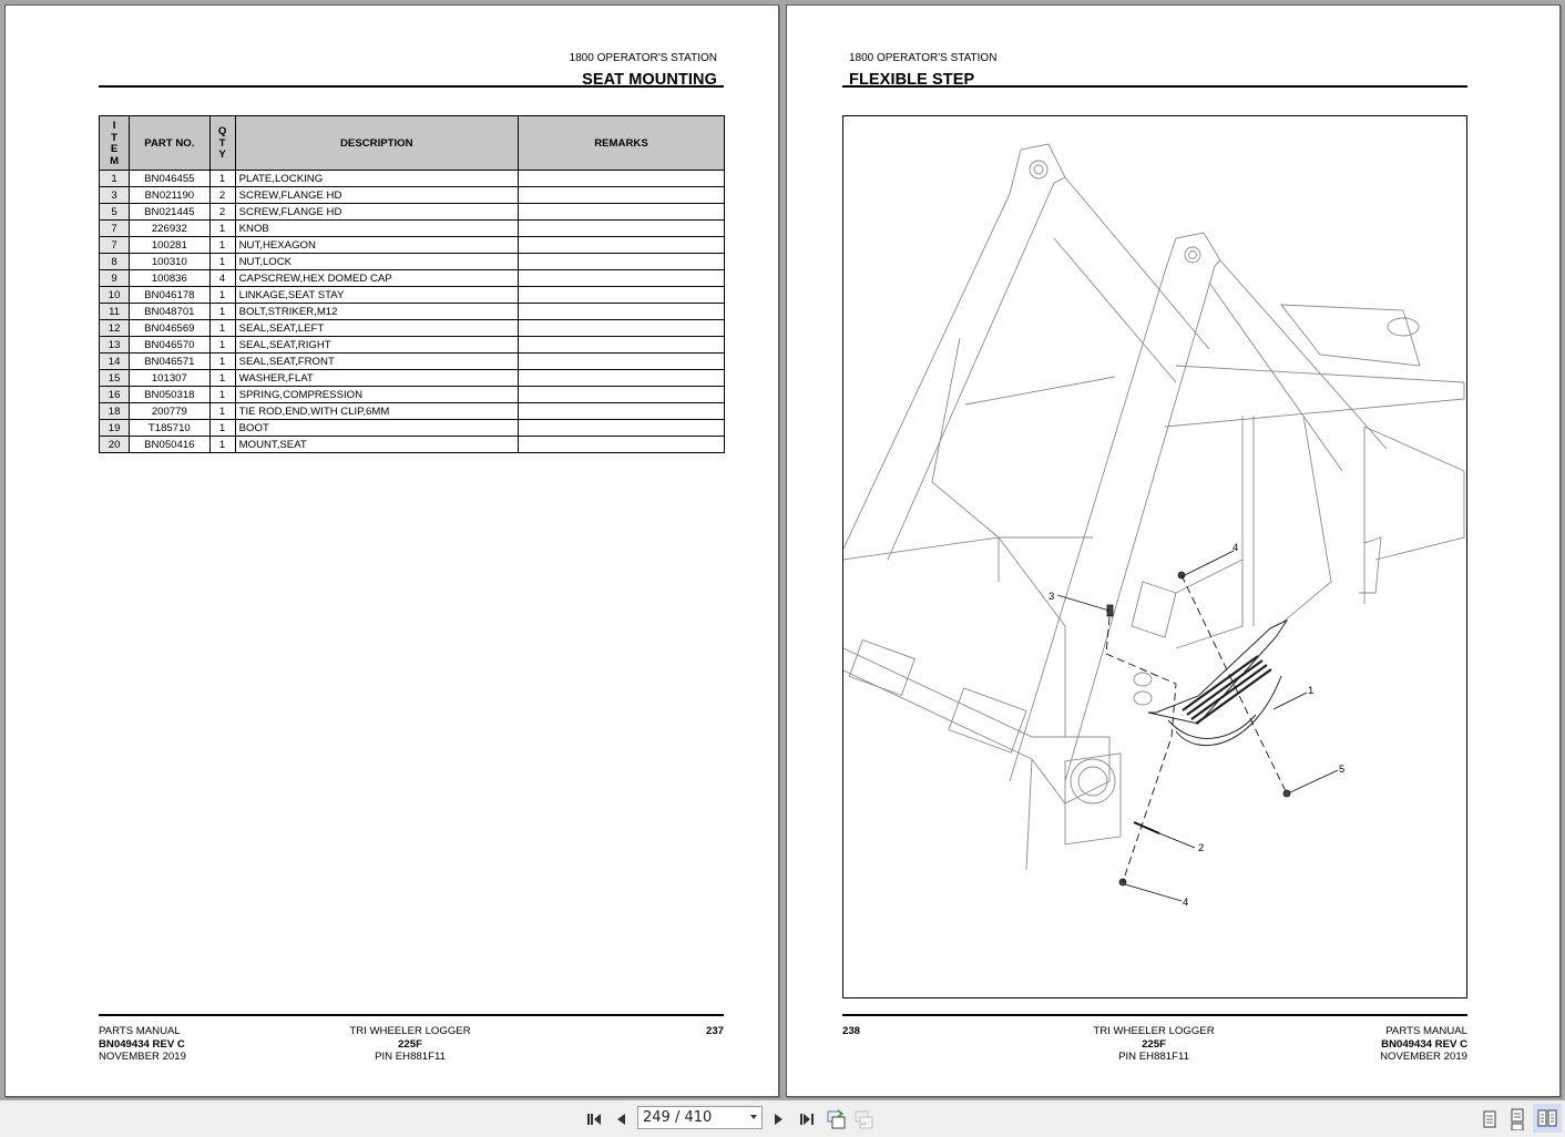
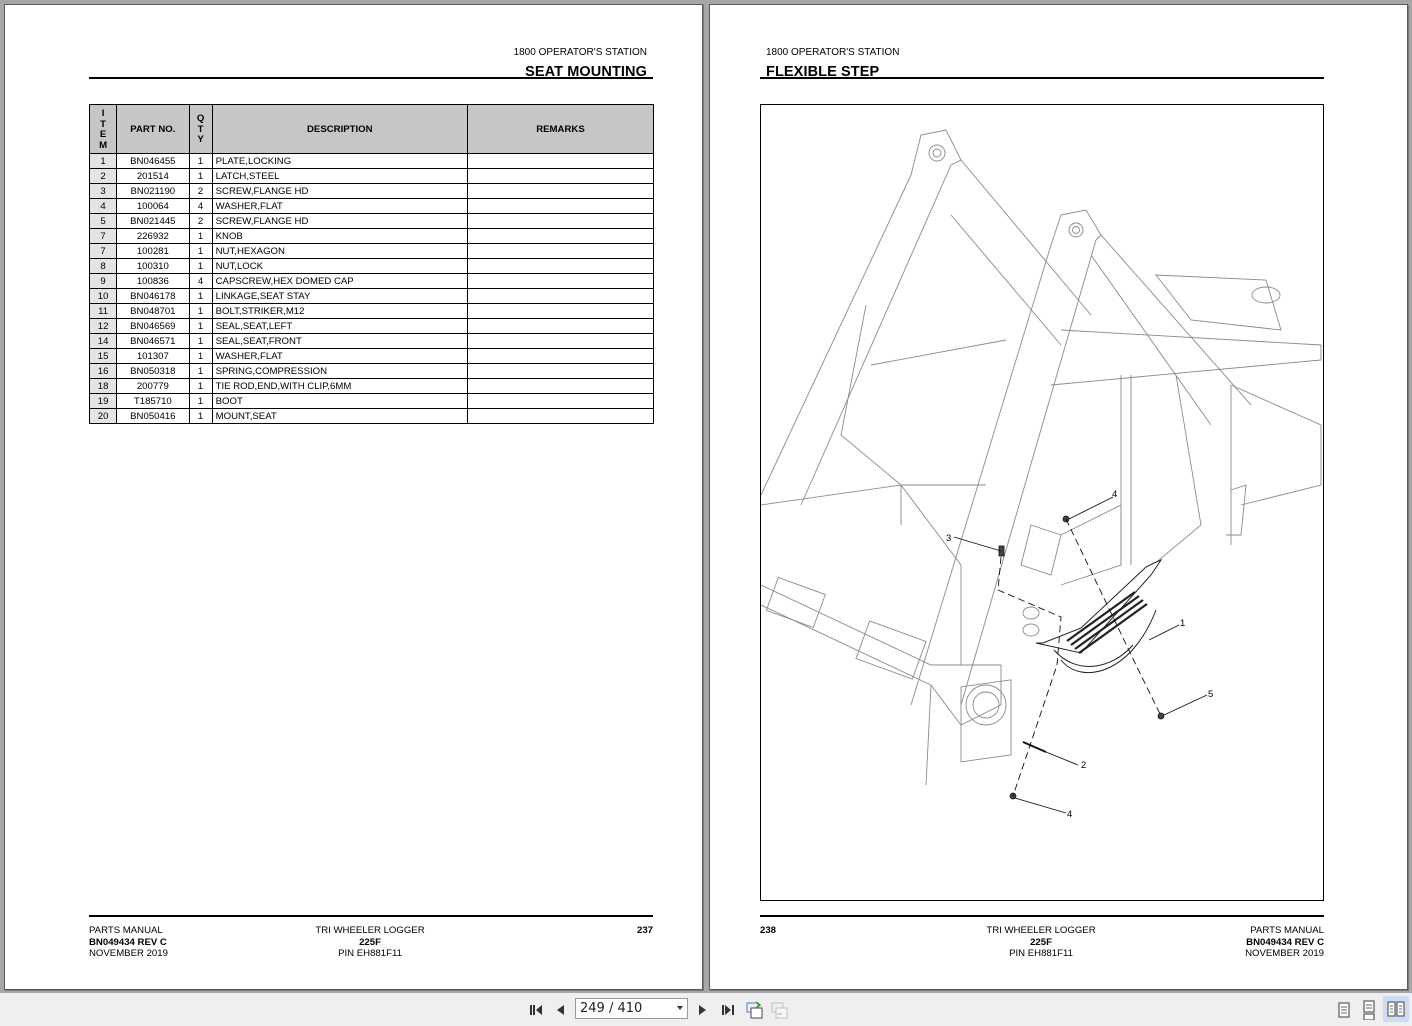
  1800 OPERATOR'S STATION
  SEAT MOUNTING
  I T E M	PART NO.	Q T Y	DESCRIPTION	REMARKS
  1	BN046455	1	PLATE,LOCKING
+ 2	201514	1	LATCH,STEEL
  3	BN021190	2	SCREW,FLANGE HD
+ 4	100064	4	WASHER,FLAT
  5	BN021445	2	SCREW,FLANGE HD
  7	226932	1	KNOB
  7	100281	1	NUT,HEXAGON
  8	100310	1	NUT,LOCK
  9	100836	4	CAPSCREW,HEX DOMED CAP
  10	BN046178	1	LINKAGE,SEAT STAY
  11	BN048701	1	BOLT,STRIKER,M12
  12	BN046569	1	SEAL,SEAT,LEFT
- 13	BN046570	1	SEAL,SEAT,RIGHT
  14	BN046571	1	SEAL,SEAT,FRONT
  15	101307	1	WASHER,FLAT
  16	BN050318	1	SPRING,COMPRESSION
  18	200779	1	TIE ROD,END,WITH CLIP,6MM
  19	T185710	1	BOOT
  20	BN050416	1	MOUNT,SEAT
  PARTS MANUAL
  BN049434 REV C
  NOVEMBER 2019
  TRI WHEELER LOGGER
  225F
  PIN EH881F11
  237
  1800 OPERATOR'S STATION
  FLEXIBLE STEP
  3
  4
  1
  5
  2
  4
  238
  TRI WHEELER LOGGER
  225F
  PIN EH881F11
  PARTS MANUAL
  BN049434 REV C
  NOVEMBER 2019
  249 / 410
